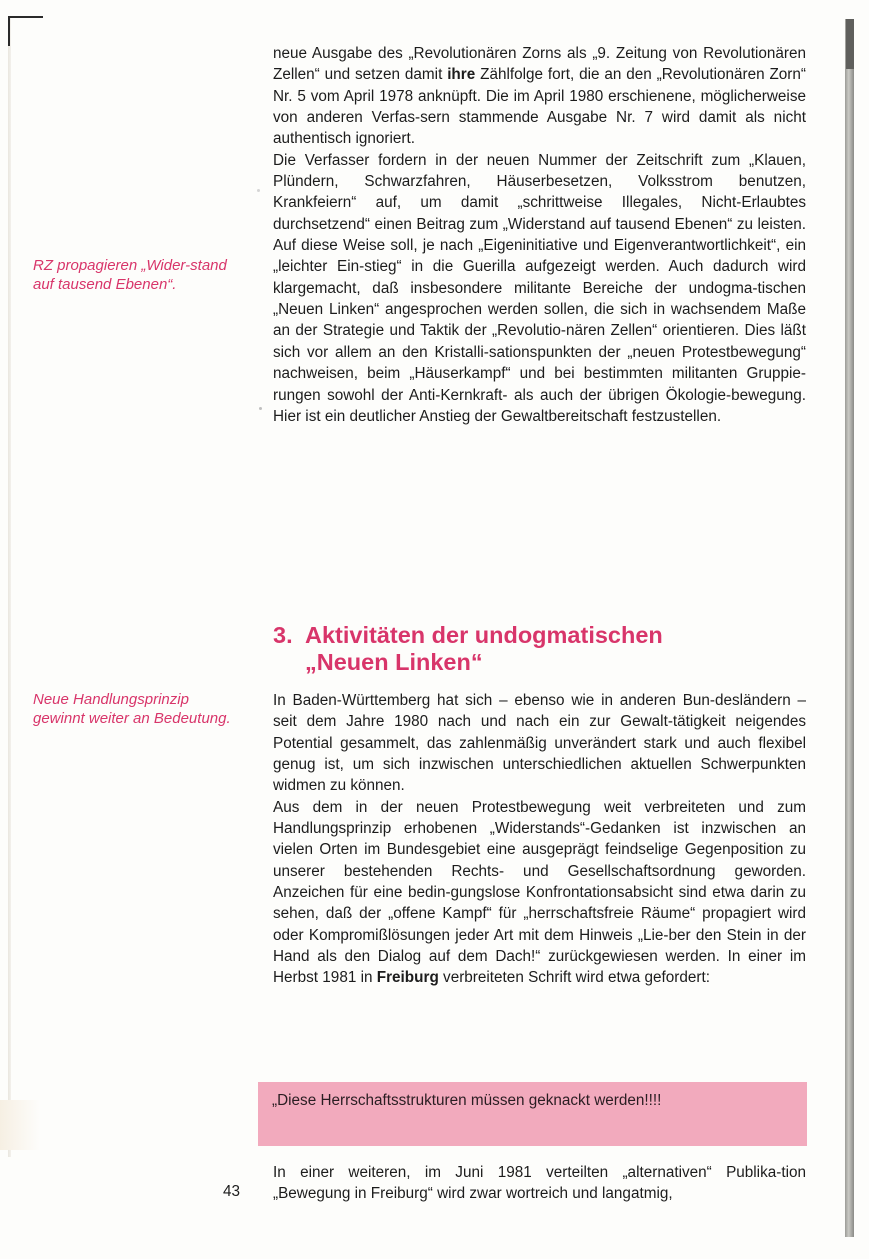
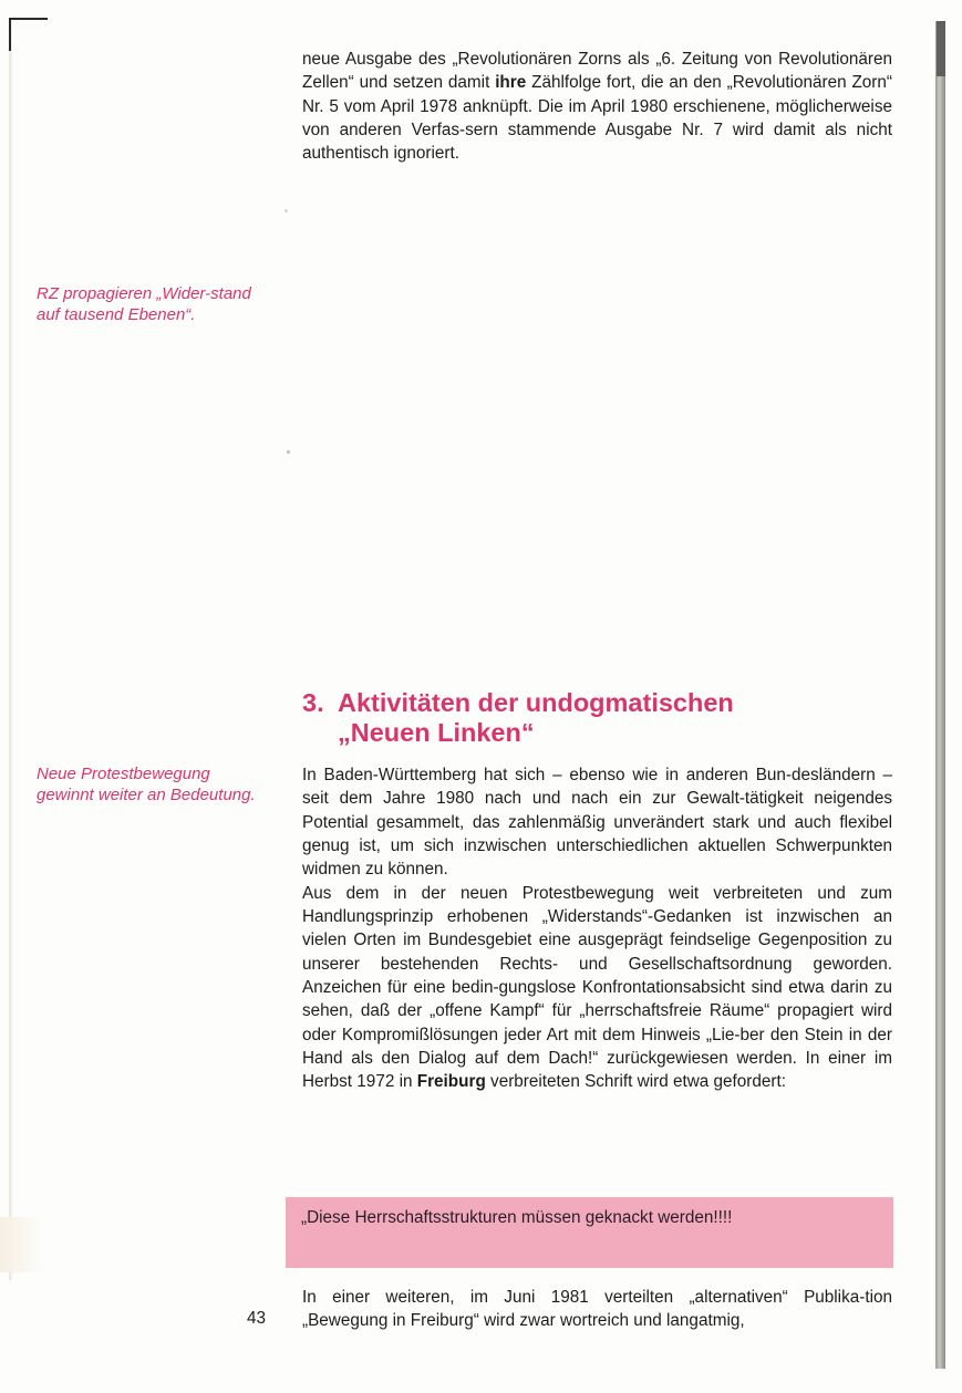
  RZ propagieren „Wider-stand auf tausend Ebenen“.
- Neue Handlungsprinzip gewinnt weiter an Bedeutung.
+ Neue Protestbewegung gewinnt weiter an Bedeutung.
- neue Ausgabe des „Revolutionären Zorns als „9. Zeitung von Revolutionären Zellen“ und setzen damit ihre Zählfolge fort, die an den „Revolutionären Zorn“ Nr. 5 vom April 1978 anknüpft. Die im April 1980 erschienene, möglicherweise von anderen Verfas-sern stammende Ausgabe Nr. 7 wird damit als nicht authentisch ignoriert.
+ neue Ausgabe des „Revolutionären Zorns als „6. Zeitung von Revolutionären Zellen“ und setzen damit ihre Zählfolge fort, die an den „Revolutionären Zorn“ Nr. 5 vom April 1978 anknüpft. Die im April 1980 erschienene, möglicherweise von anderen Verfas-sern stammende Ausgabe Nr. 7 wird damit als nicht authentisch ignoriert.
- Die Verfasser fordern in der neuen Nummer der Zeitschrift zum „Klauen, Plündern, Schwarzfahren, Häuserbesetzen, Volksstrom benutzen, Krankfeiern“ auf, um damit „schrittweise Illegales, Nicht-Erlaubtes durchsetzend“ einen Beitrag zum „Widerstand auf tausend Ebenen“ zu leisten. Auf diese Weise soll, je nach „Eigeninitiative und Eigenverantwortlichkeit“, ein „leichter Ein-stieg“ in die Guerilla aufgezeigt werden. Auch dadurch wird klargemacht, daß insbesondere militante Bereiche der undogma-tischen „Neuen Linken“ angesprochen werden sollen, die sich in wachsendem Maße an der Strategie und Taktik der „Revolutio-nären Zellen“ orientieren. Dies läßt sich vor allem an den Kristalli-sationspunkten der „neuen Protestbewegung“ nachweisen, beim „Häuserkampf“ und bei bestimmten militanten Gruppie-rungen sowohl der Anti-Kernkraft- als auch der übrigen Ökologie-bewegung. Hier ist ein deutlicher Anstieg der Gewaltbereitschaft festzustellen.
  3. Aktivitäten der undogmatischen
  „Neuen Linken“
  In Baden-Württemberg hat sich – ebenso wie in anderen Bun-desländern – seit dem Jahre 1980 nach und nach ein zur Gewalt-tätigkeit neigendes Potential gesammelt, das zahlenmäßig unverändert stark und auch flexibel genug ist, um sich inzwischen unterschiedlichen aktuellen Schwerpunkten widmen zu können.
- Aus dem in der neuen Protestbewegung weit verbreiteten und zum Handlungsprinzip erhobenen „Widerstands“-Gedanken ist inzwischen an vielen Orten im Bundesgebiet eine ausgeprägt feindselige Gegenposition zu unserer bestehenden Rechts- und Gesellschaftsordnung geworden. Anzeichen für eine bedin-gungslose Konfrontationsabsicht sind etwa darin zu sehen, daß der „offene Kampf“ für „herrschaftsfreie Räume“ propagiert wird oder Kompromißlösungen jeder Art mit dem Hinweis „Lie-ber den Stein in der Hand als den Dialog auf dem Dach!“ zurückgewiesen werden. In einer im Herbst 1981 in Freiburg verbreiteten Schrift wird etwa gefordert:
+ Aus dem in der neuen Protestbewegung weit verbreiteten und zum Handlungsprinzip erhobenen „Widerstands“-Gedanken ist inzwischen an vielen Orten im Bundesgebiet eine ausgeprägt feindselige Gegenposition zu unserer bestehenden Rechts- und Gesellschaftsordnung geworden. Anzeichen für eine bedin-gungslose Konfrontationsabsicht sind etwa darin zu sehen, daß der „offene Kampf“ für „herrschaftsfreie Räume“ propagiert wird oder Kompromißlösungen jeder Art mit dem Hinweis „Lie-ber den Stein in der Hand als den Dialog auf dem Dach!“ zurückgewiesen werden. In einer im Herbst 1972 in Freiburg verbreiteten Schrift wird etwa gefordert:
  „Diese Herrschaftsstrukturen müssen geknackt werden!!!!
  In einer weiteren, im Juni 1981 verteilten „alternativen“ Publika-tion „Bewegung in Freiburg“ wird zwar wortreich und langatmig,
  43
